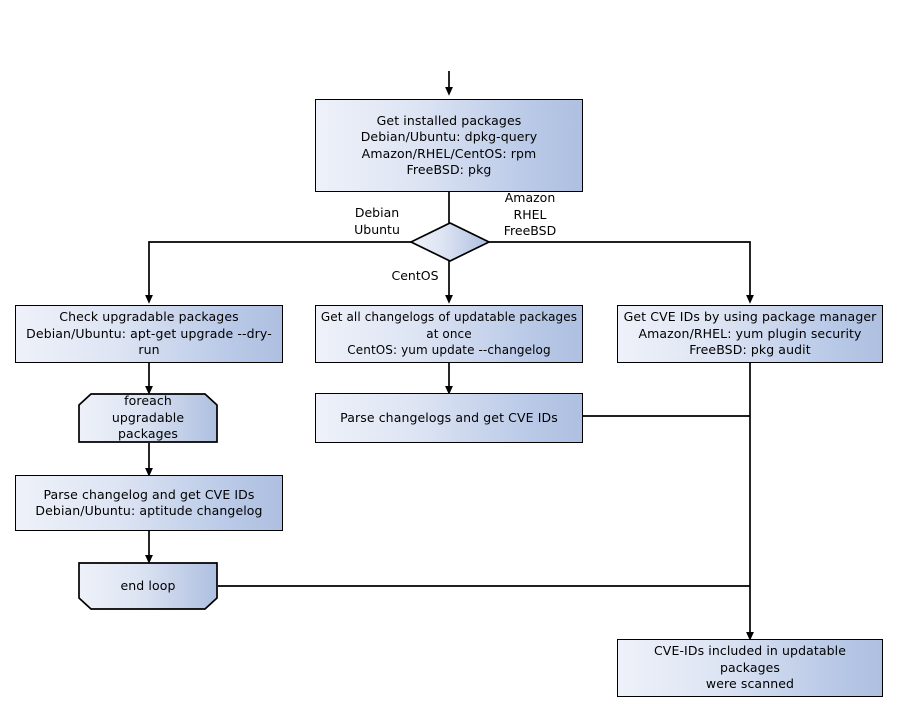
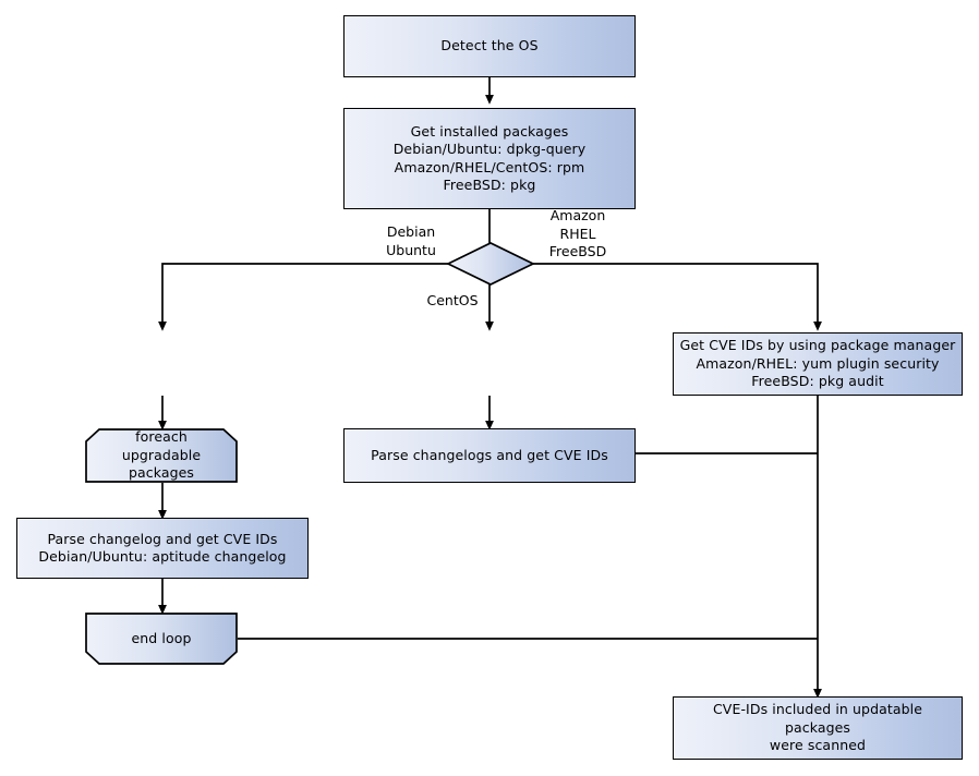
+ Detect the OS
  Get installed packages
  Debian/Ubuntu: dpkg-query
  Amazon/RHEL/CentOS: rpm
  FreeBSD: pkg
  Debian
  Ubuntu
  Amazon
  RHEL
  FreeBSD
  CentOS
- Check upgradable packages
- Debian/Ubuntu: apt-get upgrade --dry-run
- Get all changelogs of updatable packages at once
- CentOS: yum update --changelog
  Get CVE IDs by using package manager
  Amazon/RHEL: yum plugin security
  FreeBSD: pkg audit
  foreach
  upgradable packages
  Parse changelogs and get CVE IDs
  Parse changelog and get CVE IDs
  Debian/Ubuntu: aptitude changelog
  end loop
  CVE-IDs included in updatable packages
  were scanned
